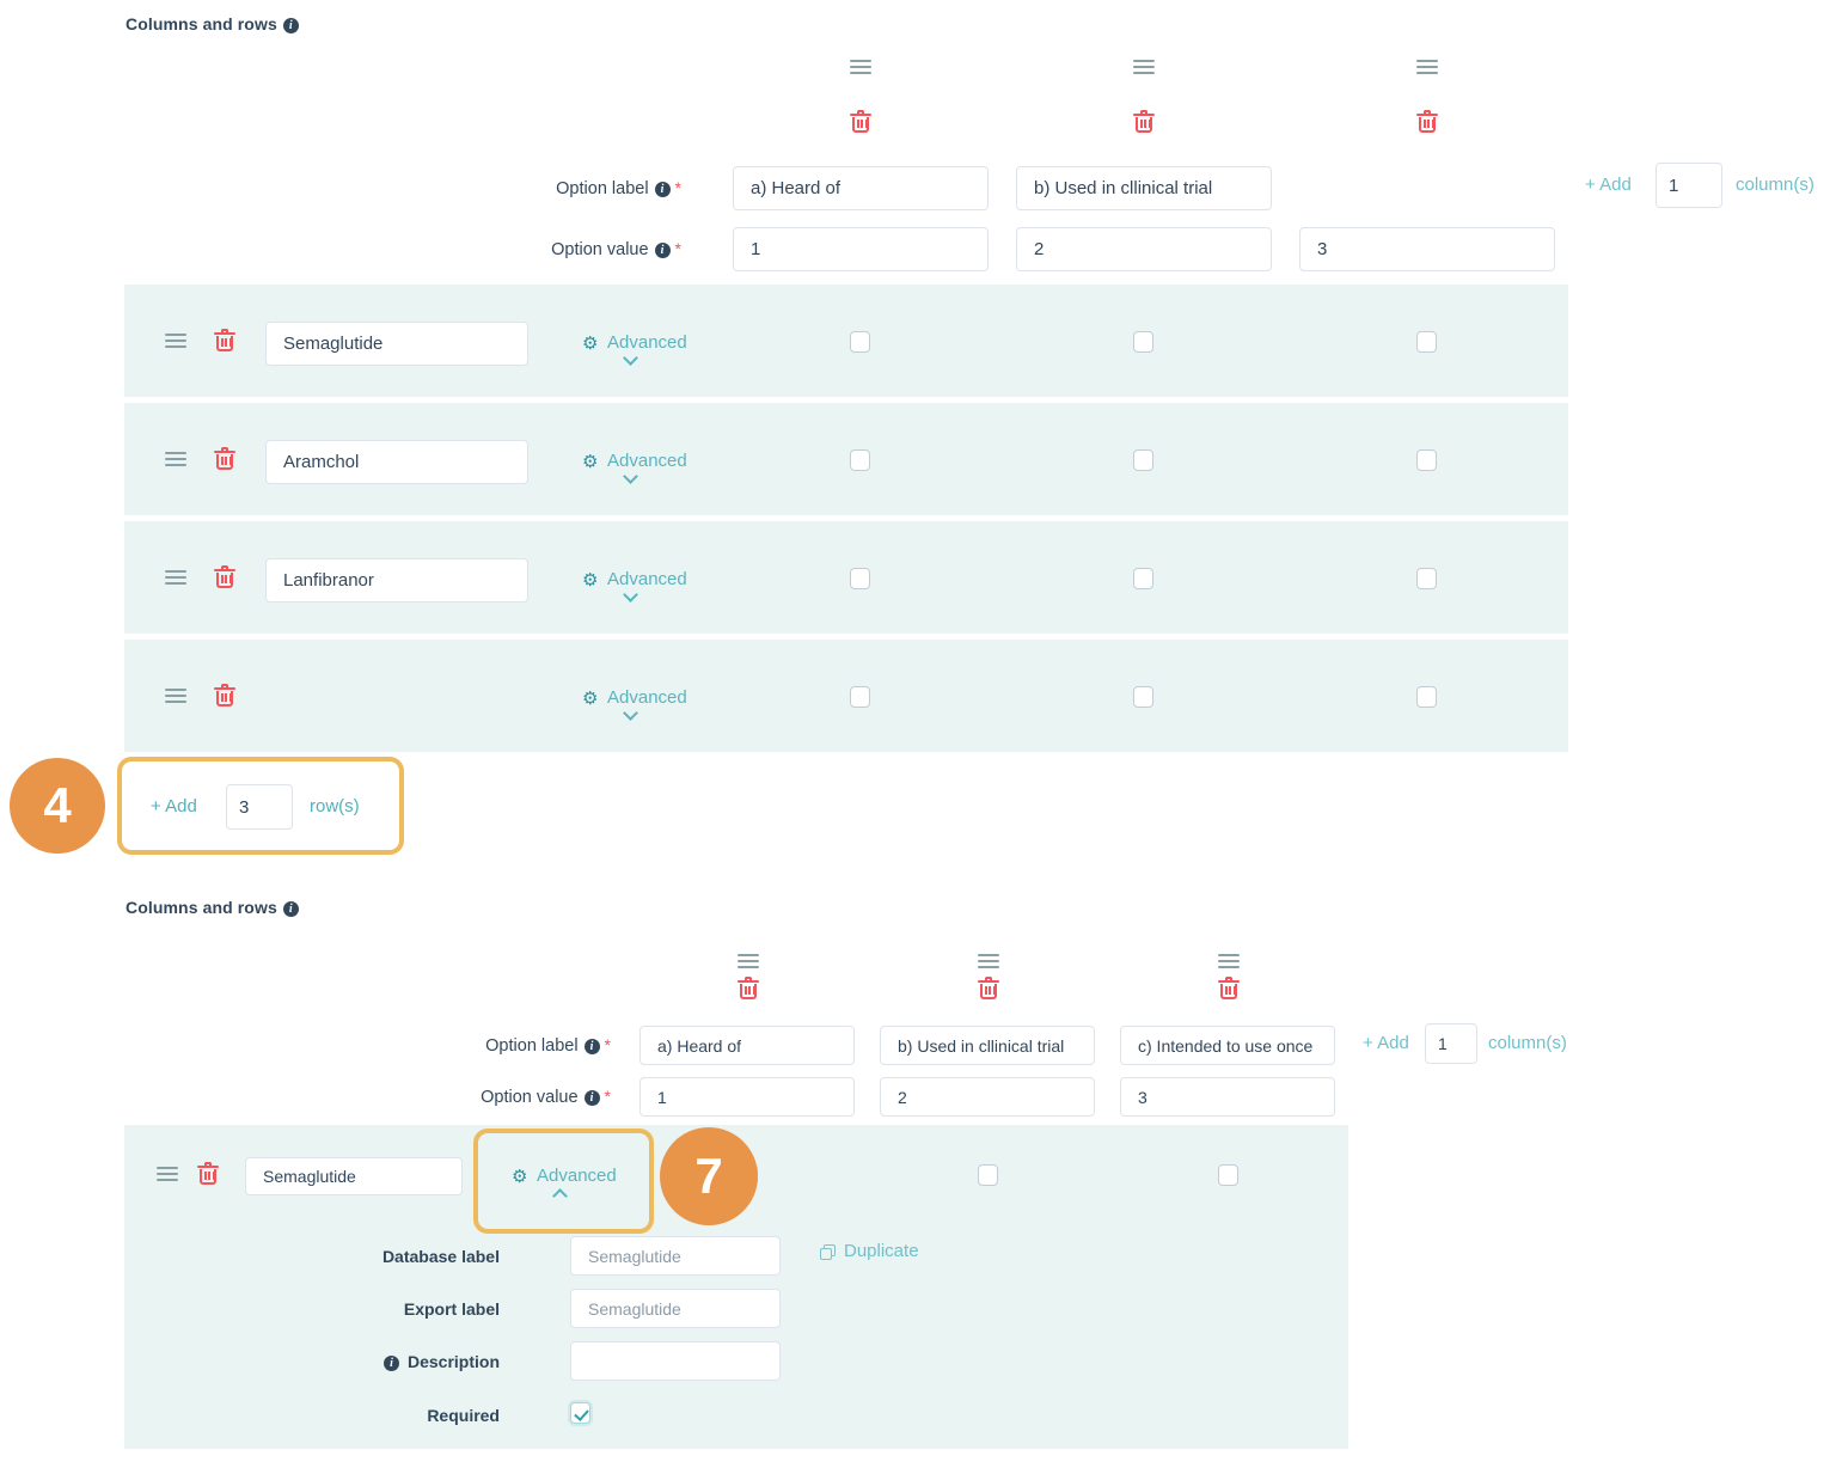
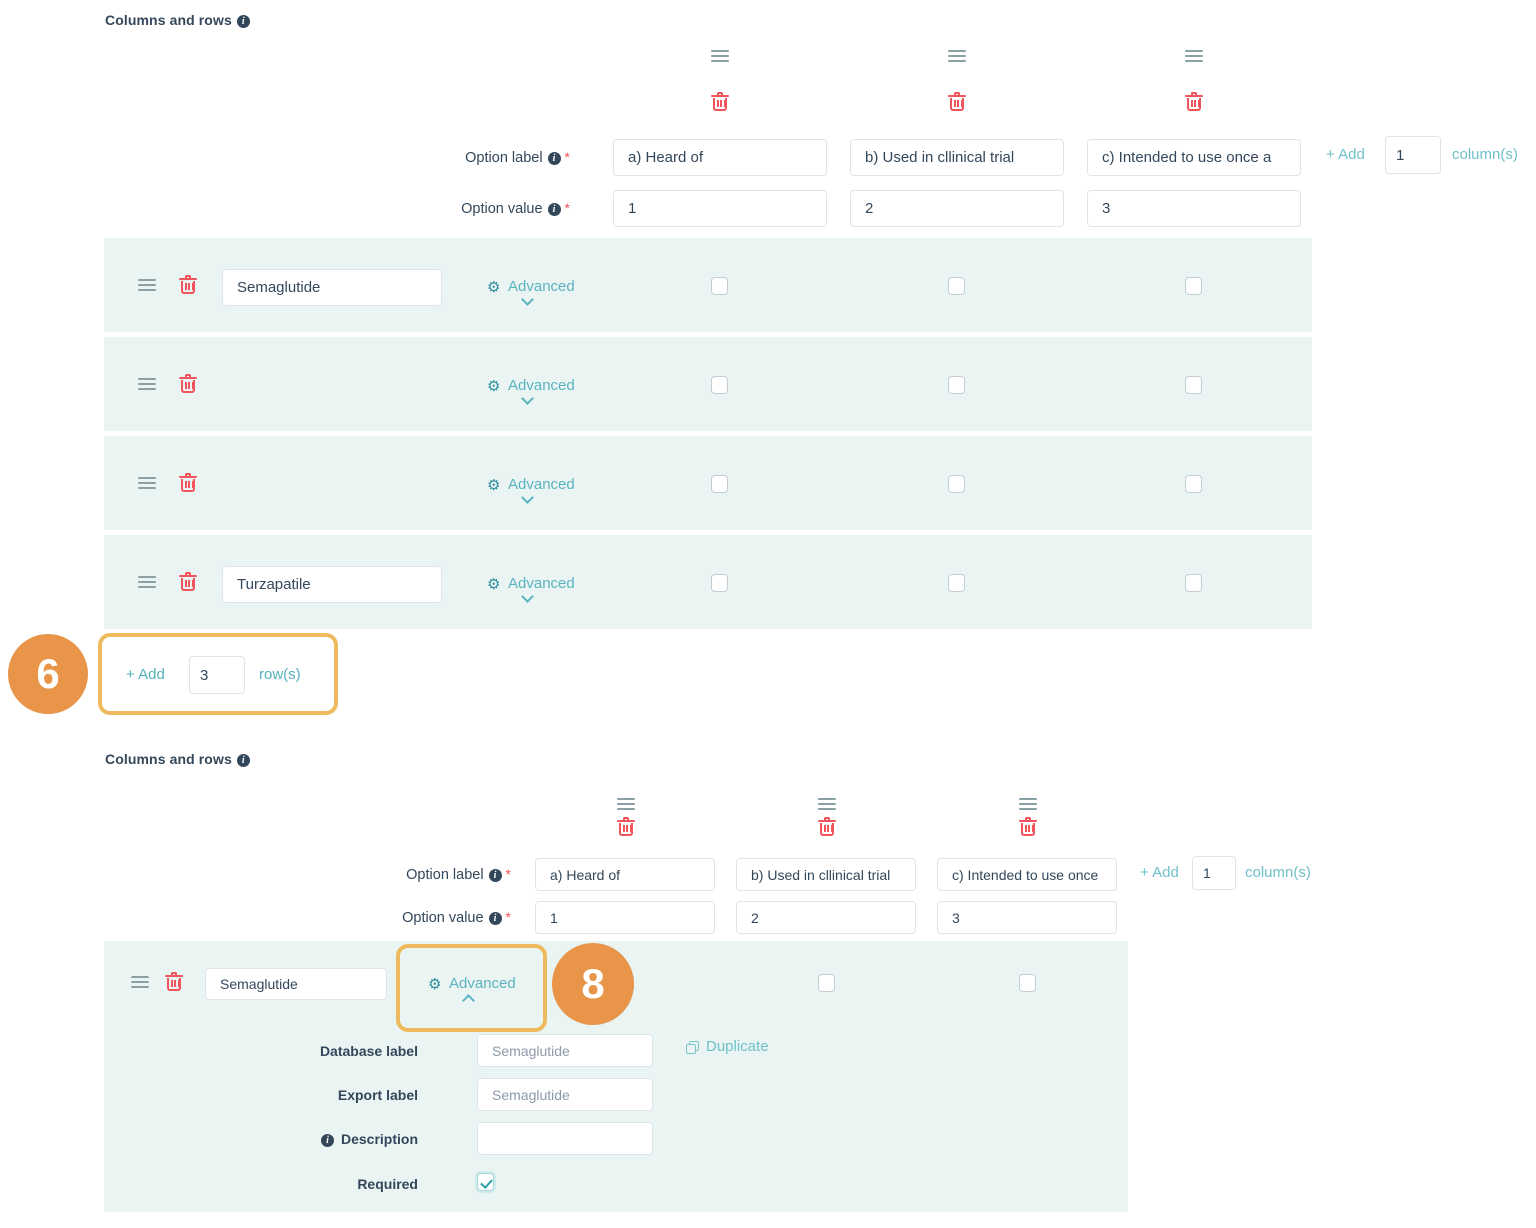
  Columns and rows i
  Option label i *
  a) Heard of
  b) Used in cllinical trial
+ c) Intended to use once a
  + Add
  1
  column(s)
  Option value i *
  1
  2
  3
  Semaglutide
  ⚙
  Advanced
- Aramchol
  ⚙
  Advanced
- Lanfibranor
  ⚙
  Advanced
+ Turzapatile
  ⚙
  Advanced
  + Add
  3
  row(s)
- 4
+ 6
  Columns and rows i
  Option label i *
  a) Heard of
  b) Used in cllinical trial
  c) Intended to use once
  + Add
  1
  column(s)
  Option value i *
  1
  2
  3
  Semaglutide
  ⚙
  Advanced
- 7
+ 8
  Database label
  Semaglutide
  Duplicate
  Export label
  Semaglutide
  i Description
  Required
